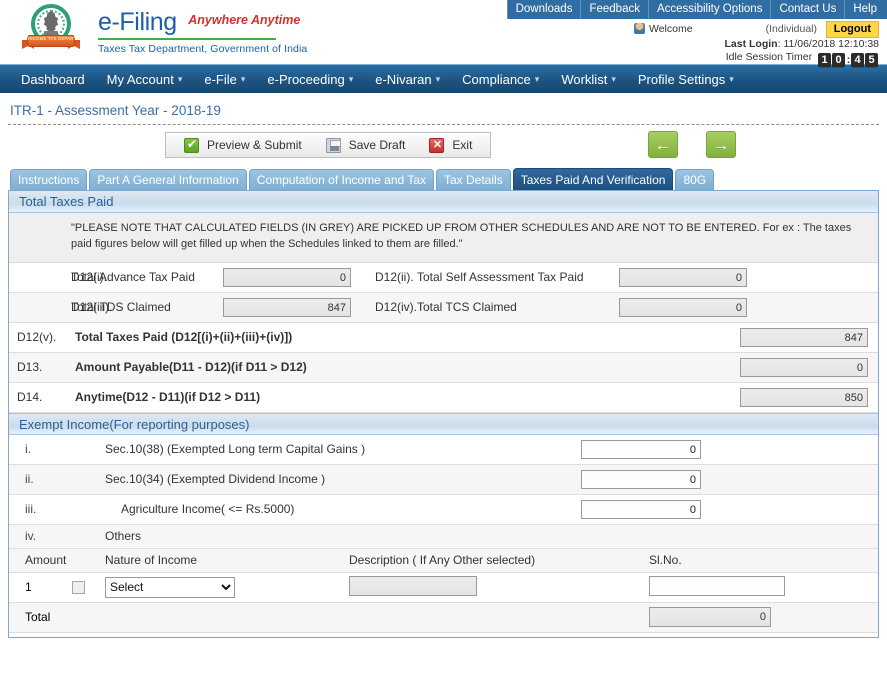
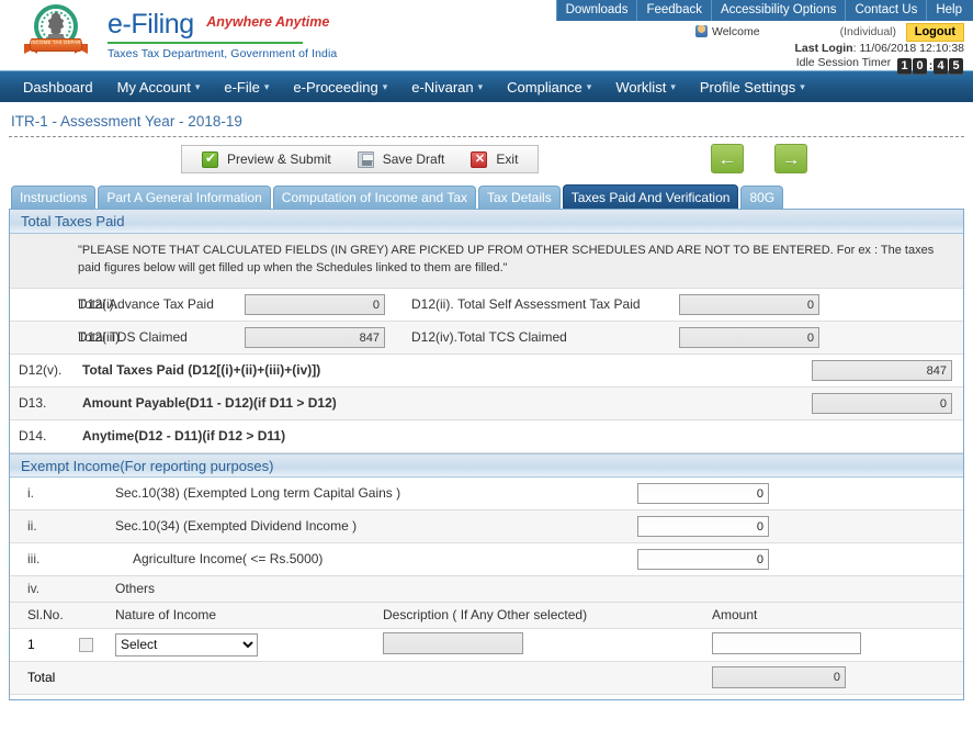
  e-Filing Anywhere Anytime
  Taxes Tax Department, Government of India
  Downloads
  Feedback
  Accessibility Options
  Contact Us
  Help
  Welcome
  (Individual)
  Logout
  Last Login: 11/06/2018 12:10:38
  Idle Session Timer 1 0 : 4 5
  Dashboard
  My Account ▾
  e-File ▾
  e-Proceeding ▾
  e-Nivaran ▾
  Compliance ▾
  Worklist ▾
  Profile Settings ▾
  ITR-1 - Assessment Year - 2018-19
  Preview & Submit
  Save Draft
  Exit
  ←
  →
  Instructions
  Part A General Information
  Computation of Income and Tax
  Tax Details
  Taxes Paid And Verification
  80G
  Total Taxes Paid
  "PLEASE NOTE THAT CALCULATED FIELDS (IN GREY) ARE PICKED UP FROM OTHER SCHEDULES AND ARE NOT TO BE ENTERED. For ex : The taxes paid figures below will get filled up when the Schedules linked to them are filled."
  D12(i).
  Total Advance Tax Paid
  0
  D12(ii).
  Total Self Assessment Tax Paid
  0
  D12(iii).
  Total TDS Claimed
  847
  D12(iv).
  Total TCS Claimed
  0
  D12(v).
  Total Taxes Paid (D12[(i)+(ii)+(iii)+(iv)])
  847
  D13.
  Amount Payable(D11 - D12)(if D11 > D12)
  0
  D14.
  Anytime(D12 - D11)(if D12 > D11)
- 850
  Exempt Income(For reporting purposes)
  i.
  Sec.10(38) (Exempted Long term Capital Gains )
  0
  ii.
  Sec.10(34) (Exempted Dividend Income )
  0
  iii.
  Agriculture Income( <= Rs.5000)
  0
  iv.
  Others
- Amount
+ Sl.No.
  Nature of Income
  Description ( If Any Other selected)
- Sl.No.
+ Amount
  1
  Select
  Total
  0
